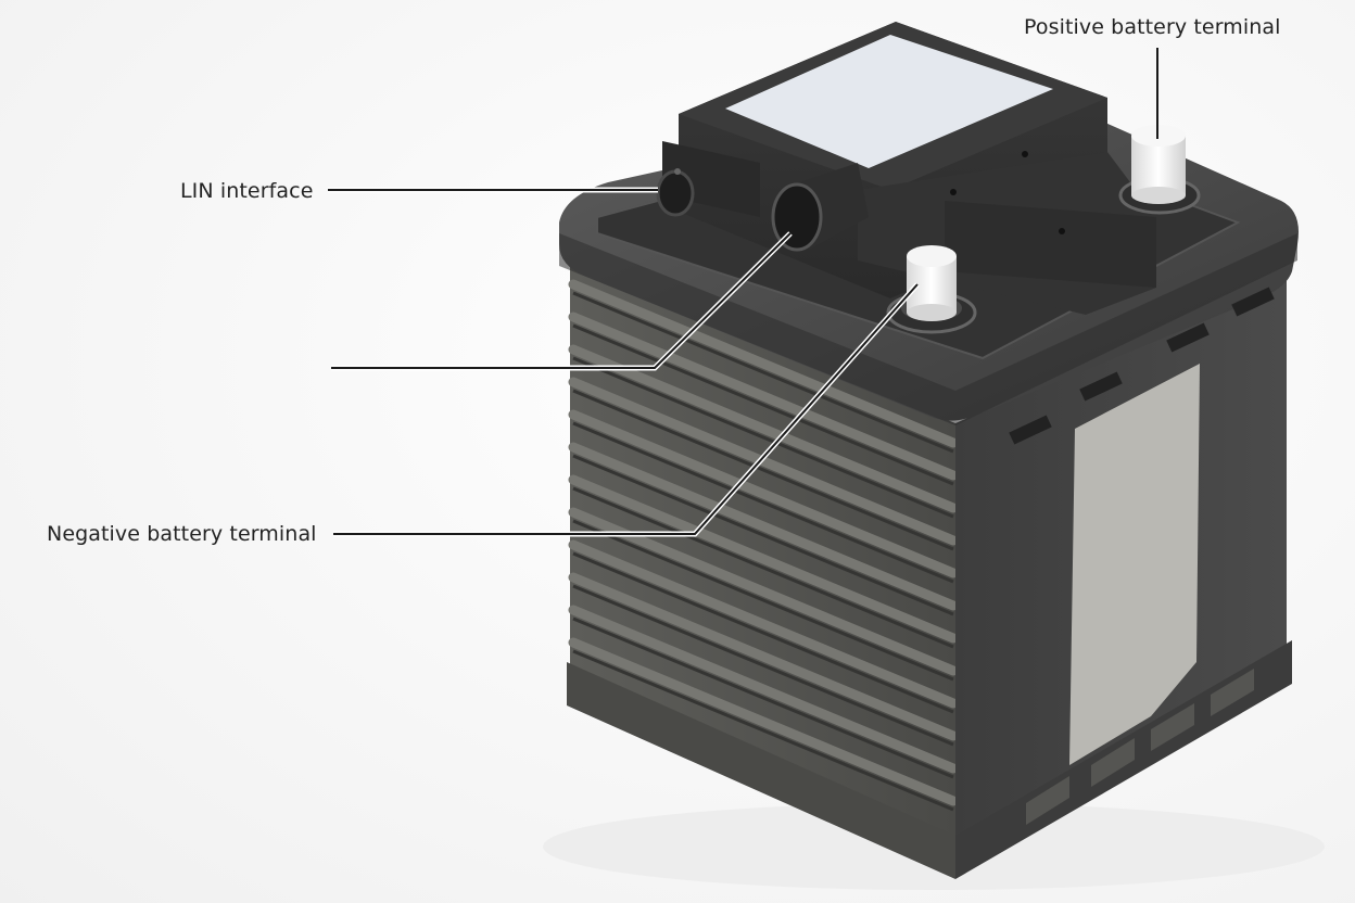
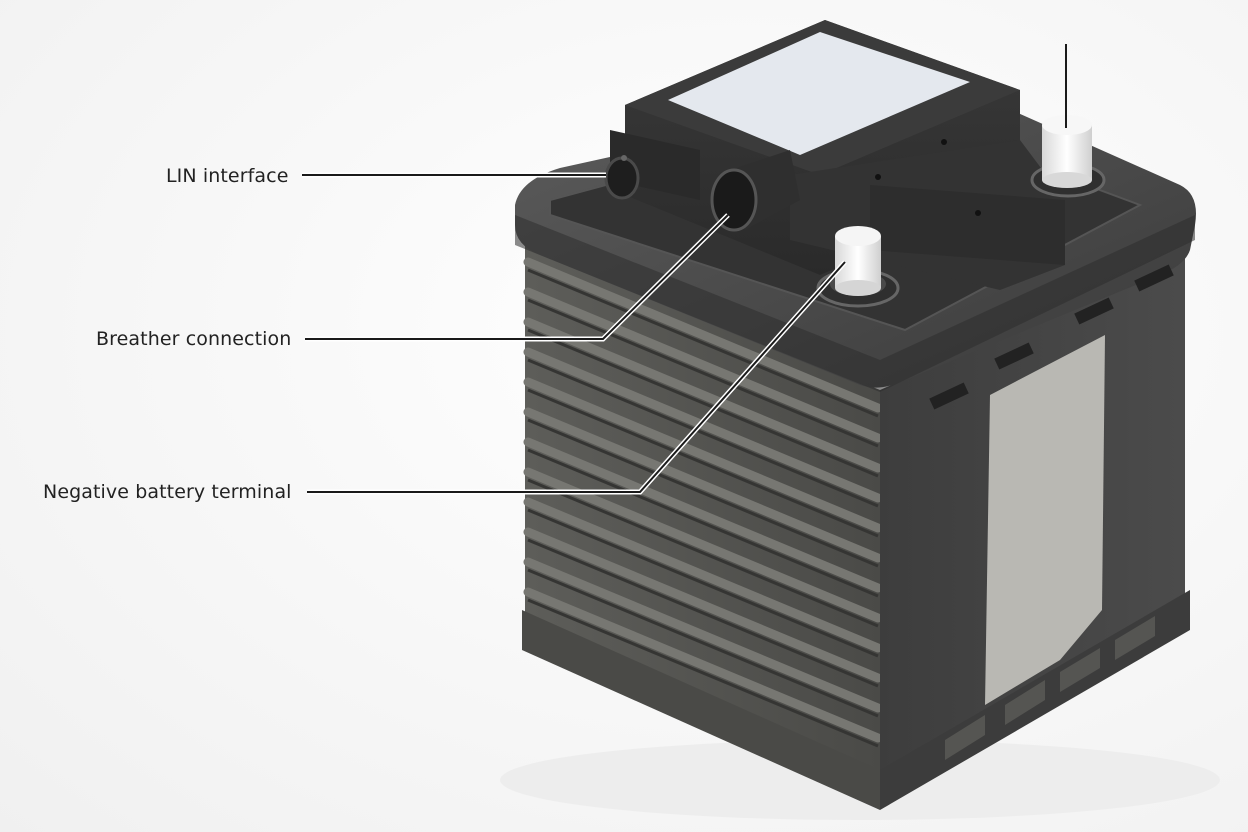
- Positive battery terminal
  LIN interface
+ Breather connection
  Negative battery terminal
